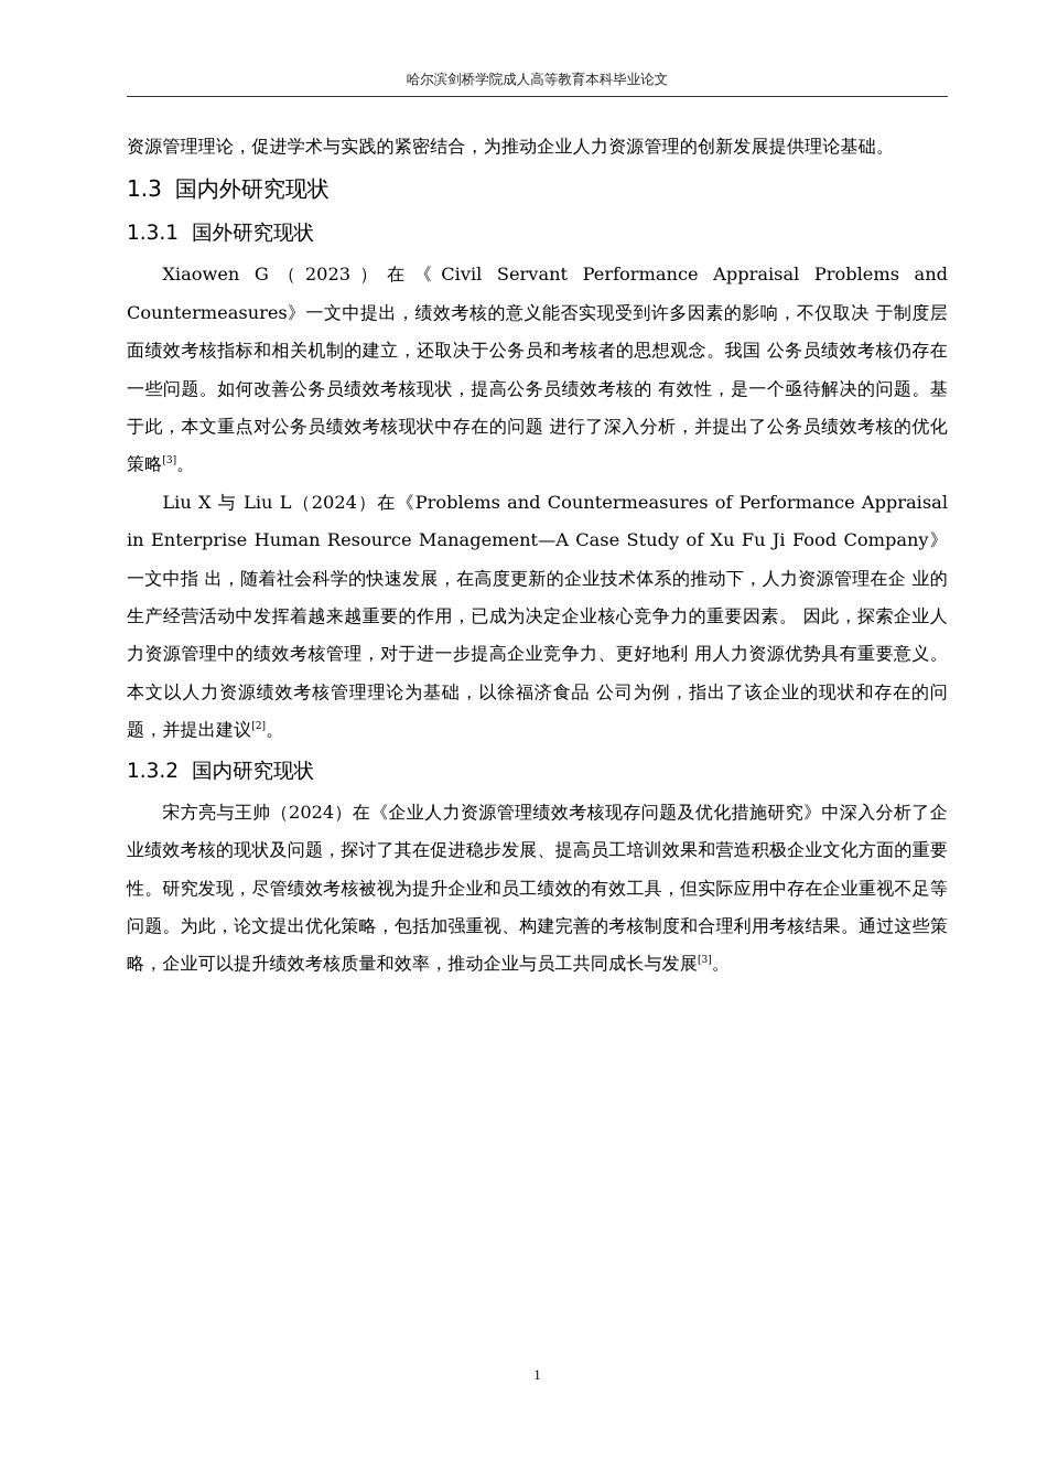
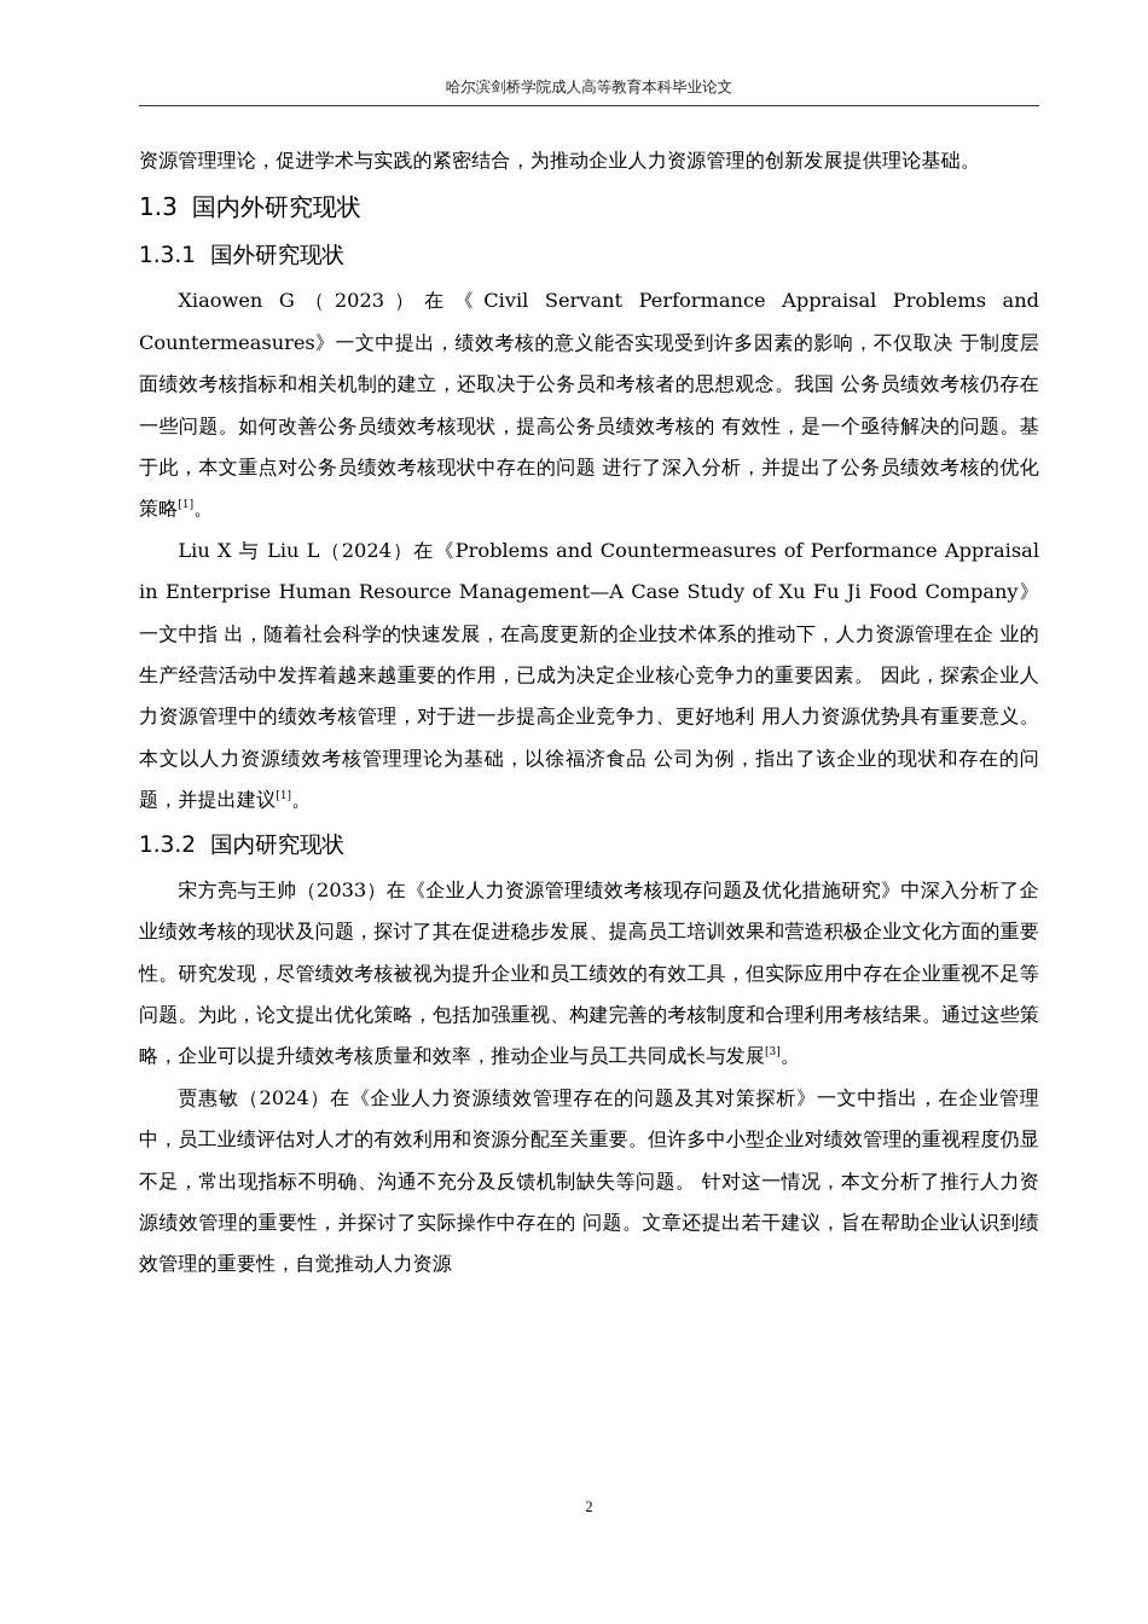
  哈尔滨剑桥学院成人高等教育本科毕业论文
  资源管理理论，促进学术与实践的紧密结合，为推动企业人力资源管理的创新发展提供理论基础。
  1.3 国内外研究现状
  1.3.1 国外研究现状
- Xiaowen G（2023）在《Civil Servant Performance Appraisal Problems and Countermeasures》一文中提出，绩效考核的意义能否实现受到许多因素的影响，不仅取决 于制度层面绩效考核指标和相关机制的建立，还取决于公务员和考核者的思想观念。我国 公务员绩效考核仍存在一些问题。如何改善公务员绩效考核现状，提高公务员绩效考核的 有效性，是一个亟待解决的问题。基于此，本文重点对公务员绩效考核现状中存在的问题 进行了深入分析，并提出了公务员绩效考核的优化策略[3]。
+ Xiaowen G（2023）在《Civil Servant Performance Appraisal Problems and Countermeasures》一文中提出，绩效考核的意义能否实现受到许多因素的影响，不仅取决 于制度层面绩效考核指标和相关机制的建立，还取决于公务员和考核者的思想观念。我国 公务员绩效考核仍存在一些问题。如何改善公务员绩效考核现状，提高公务员绩效考核的 有效性，是一个亟待解决的问题。基于此，本文重点对公务员绩效考核现状中存在的问题 进行了深入分析，并提出了公务员绩效考核的优化策略[1]。
- Liu X 与 Liu L（2024）在《Problems and Countermeasures of Performance Appraisal in Enterprise Human Resource Management—A Case Study of Xu Fu Ji Food Company》一文中指 出，随着社会科学的快速发展，在高度更新的企业技术体系的推动下，人力资源管理在企 业的生产经营活动中发挥着越来越重要的作用，已成为决定企业核心竞争力的重要因素。 因此，探索企业人力资源管理中的绩效考核管理，对于进一步提高企业竞争力、更好地利 用人力资源优势具有重要意义。本文以人力资源绩效考核管理理论为基础，以徐福济食品 公司为例，指出了该企业的现状和存在的问题，并提出建议[2]。
+ Liu X 与 Liu L（2024）在《Problems and Countermeasures of Performance Appraisal in Enterprise Human Resource Management—A Case Study of Xu Fu Ji Food Company》一文中指 出，随着社会科学的快速发展，在高度更新的企业技术体系的推动下，人力资源管理在企 业的生产经营活动中发挥着越来越重要的作用，已成为决定企业核心竞争力的重要因素。 因此，探索企业人力资源管理中的绩效考核管理，对于进一步提高企业竞争力、更好地利 用人力资源优势具有重要意义。本文以人力资源绩效考核管理理论为基础，以徐福济食品 公司为例，指出了该企业的现状和存在的问题，并提出建议[1]。
  1.3.2 国内研究现状
- 宋方亮与王帅（2024）在《企业人力资源管理绩效考核现存问题及优化措施研究》中深入分析了企业绩效考核的现状及问题，探讨了其在促进稳步发展、提高员工培训效果和营造积极企业文化方面的重要性。研究发现，尽管绩效考核被视为提升企业和员工绩效的有效工具，但实际应用中存在企业重视不足等问题。为此，论文提出优化策略，包括加强重视、构建完善的考核制度和合理利用考核结果。通过这些策略，企业可以提升绩效考核质量和效率，推动企业与员工共同成长与发展[3]。
+ 宋方亮与王帅（2033）在《企业人力资源管理绩效考核现存问题及优化措施研究》中深入分析了企业绩效考核的现状及问题，探讨了其在促进稳步发展、提高员工培训效果和营造积极企业文化方面的重要性。研究发现，尽管绩效考核被视为提升企业和员工绩效的有效工具，但实际应用中存在企业重视不足等问题。为此，论文提出优化策略，包括加强重视、构建完善的考核制度和合理利用考核结果。通过这些策略，企业可以提升绩效考核质量和效率，推动企业与员工共同成长与发展[3]。
+ 贾惠敏（2024）在《企业人力资源绩效管理存在的问题及其对策探析》一文中指出，在企业管理中，员工业绩评估对人才的有效利用和资源分配至关重要。但许多中小型企业对绩效管理的重视程度仍显不足，常出现指标不明确、沟通不充分及反馈机制缺失等问题。 针对这一情况，本文分析了推行人力资源绩效管理的重要性，并探讨了实际操作中存在的 问题。文章还提出若干建议，旨在帮助企业认识到绩效管理的重要性，自觉推动人力资源
- 1
+ 2
